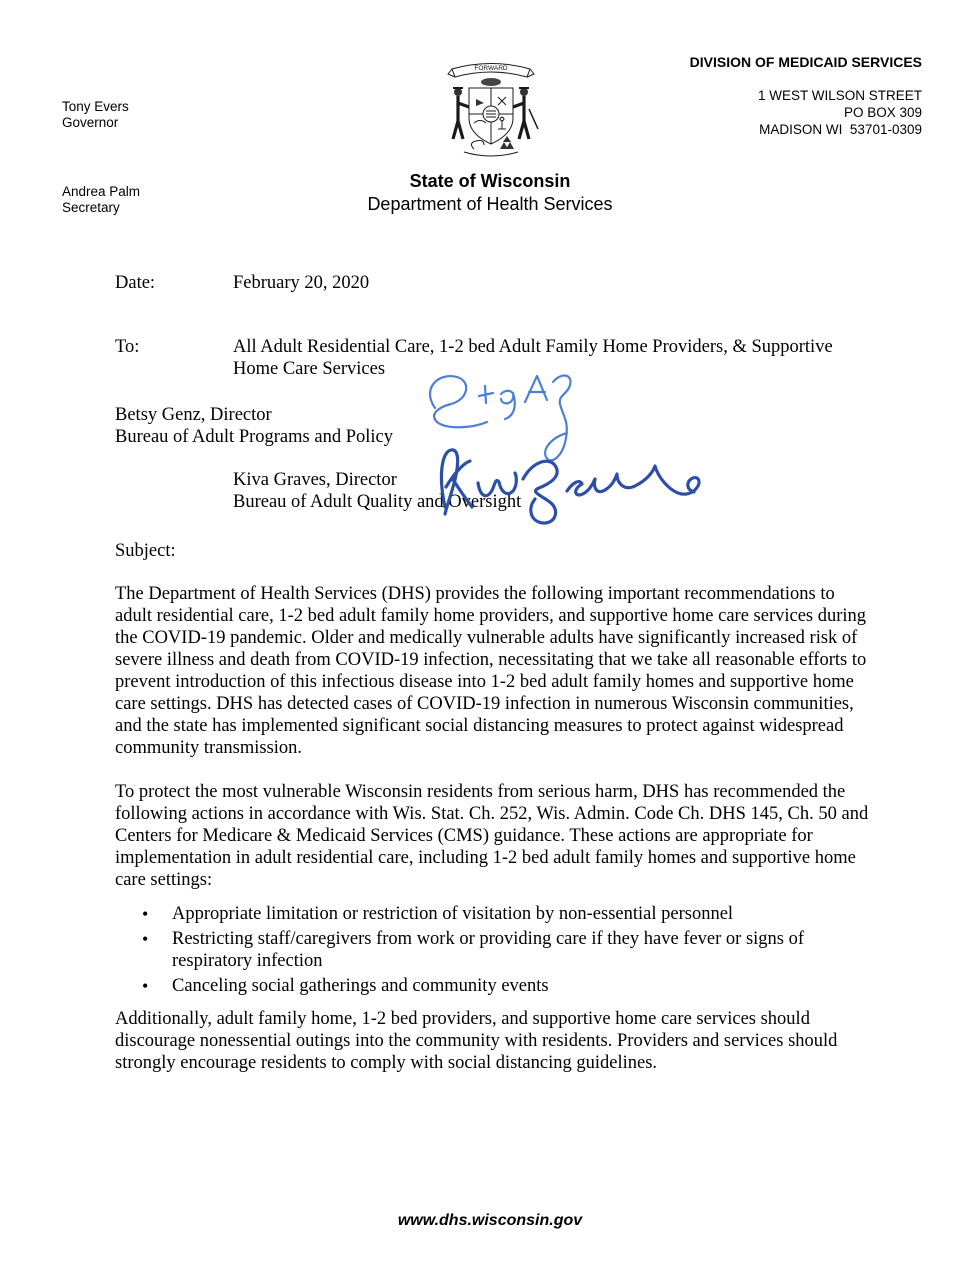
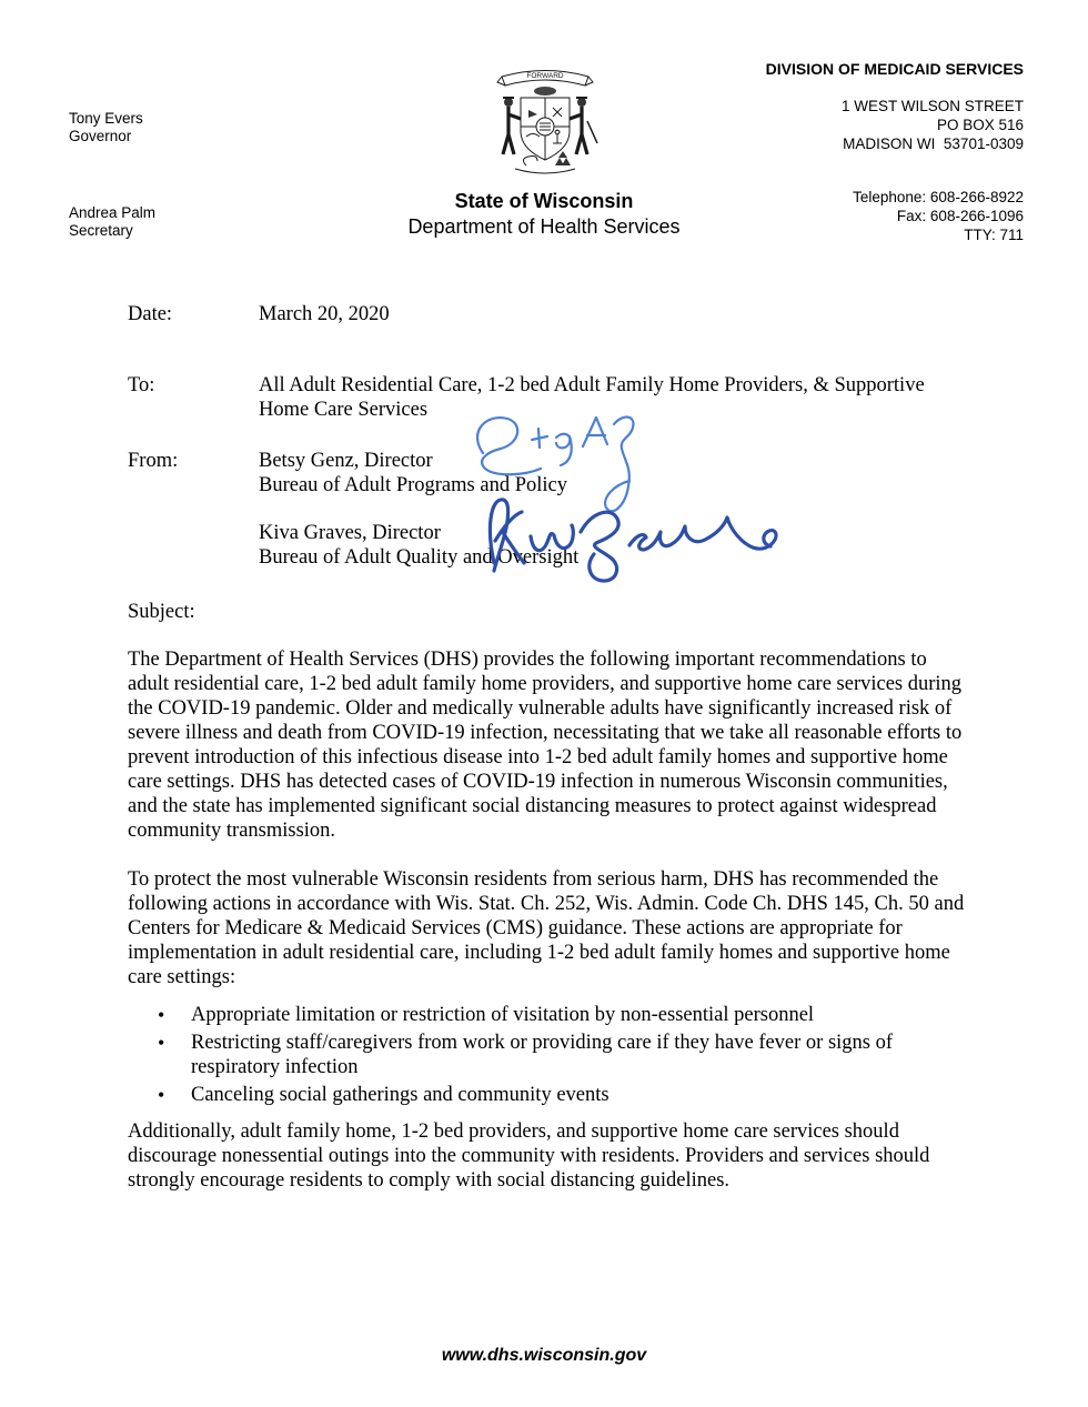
  Tony Evers
  Governor
  Andrea Palm
  Secretary
  DIVISION OF MEDICAID SERVICES
  1 WEST WILSON STREET
- PO BOX 309
+ PO BOX 516
  MADISON WI 53701-0309
+ Telephone: 608-266-8922
+ Fax: 608-266-1096
+ TTY: 711
  State of Wisconsin
  Department of Health Services
  Date:
- February 20, 2020
+ March 20, 2020
  To:
  All Adult Residential Care, 1-2 bed Adult Family Home Providers, & Supportive Home Care Services
+ From:
  Betsy Genz, Director
  Bureau of Adult Programs and Policy
  Kiva Graves, Director
  Bureau of Adult Quality and Oversight
  Subject:
  The Department of Health Services (DHS) provides the following important recommendations to adult residential care, 1-2 bed adult family home providers, and supportive home care services during the COVID-19 pandemic. Older and medically vulnerable adults have significantly increased risk of severe illness and death from COVID-19 infection, necessitating that we take all reasonable efforts to prevent introduction of this infectious disease into 1-2 bed adult family homes and supportive home care settings. DHS has detected cases of COVID-19 infection in numerous Wisconsin communities, and the state has implemented significant social distancing measures to protect against widespread community transmission.
  To protect the most vulnerable Wisconsin residents from serious harm, DHS has recommended the following actions in accordance with Wis. Stat. Ch. 252, Wis. Admin. Code Ch. DHS 145, Ch. 50 and Centers for Medicare & Medicaid Services (CMS) guidance. These actions are appropriate for implementation in adult residential care, including 1-2 bed adult family homes and supportive home care settings:
  Appropriate limitation or restriction of visitation by non-essential personnel
  Restricting staff/caregivers from work or providing care if they have fever or signs of respiratory infection
  Canceling social gatherings and community events
  Additionally, adult family home, 1-2 bed providers, and supportive home care services should discourage nonessential outings into the community with residents. Providers and services should strongly encourage residents to comply with social distancing guidelines.
  www.dhs.wisconsin.gov
